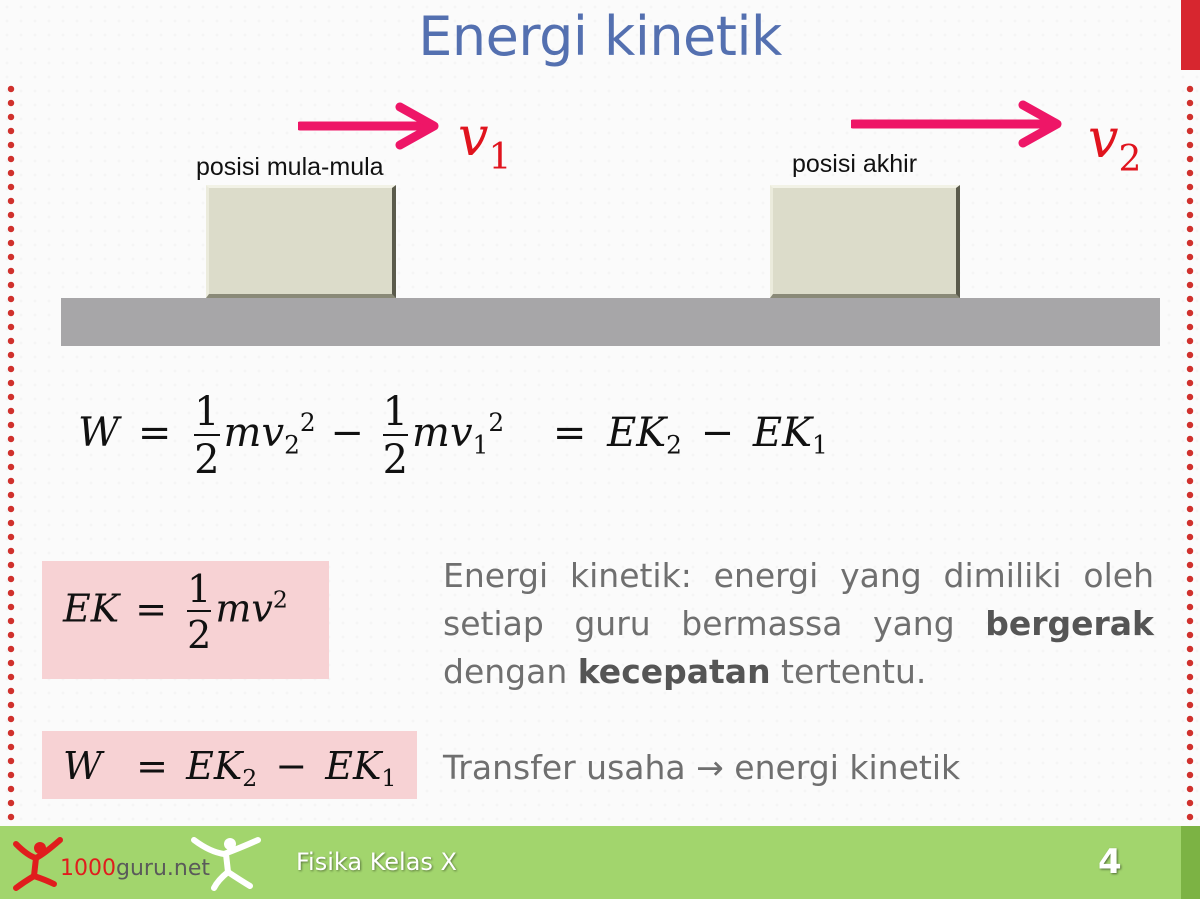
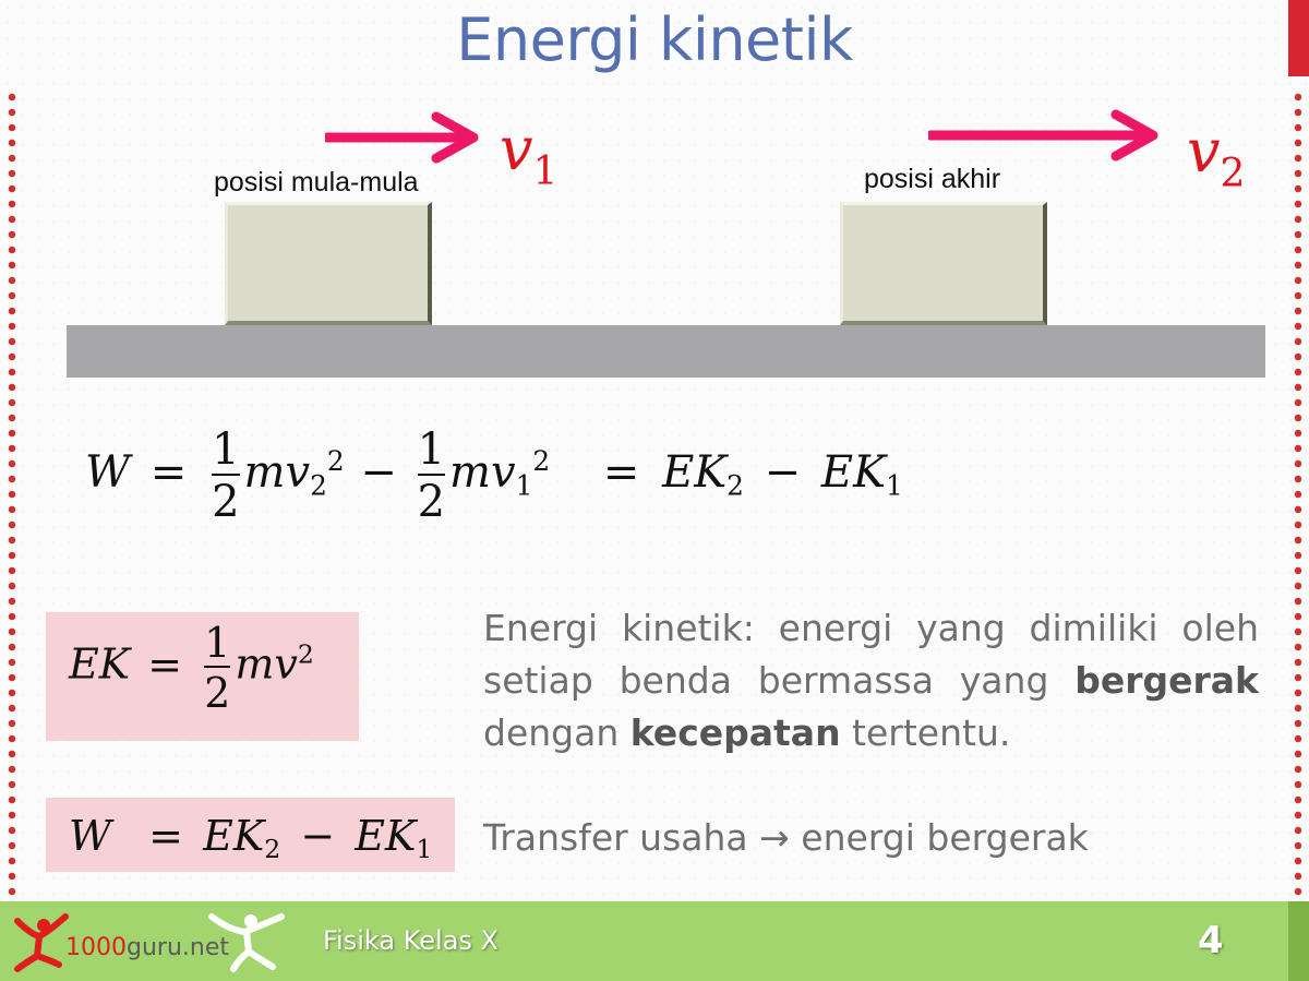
  Energi kinetik
  v1
  v2
  posisi mula-mula
  posisi akhir
  W =
  1
  2
  mv22 −
  1
  2
  mv12 = EK2 − EK1
  EK =
  1
  2
  mv2
  W = EK2 − EK1
- Energi kinetik: energi yang dimiliki oleh setiap guru bermassa yang bergerak dengan kecepatan tertentu.
+ Energi kinetik: energi yang dimiliki oleh setiap benda bermassa yang bergerak dengan kecepatan tertentu.
- Transfer usaha → energi kinetik
+ Transfer usaha → energi bergerak
  1000guru.net
  Fisika Kelas X
  4
